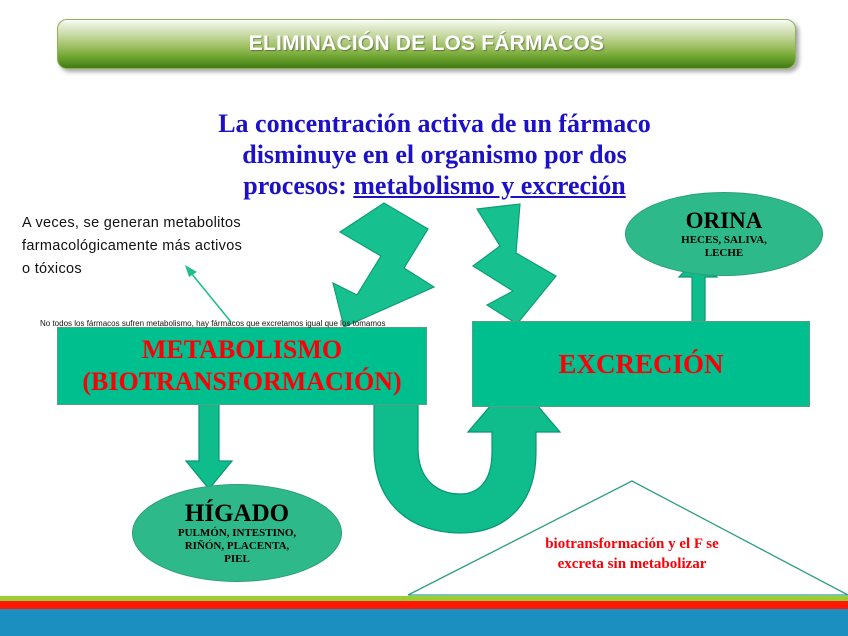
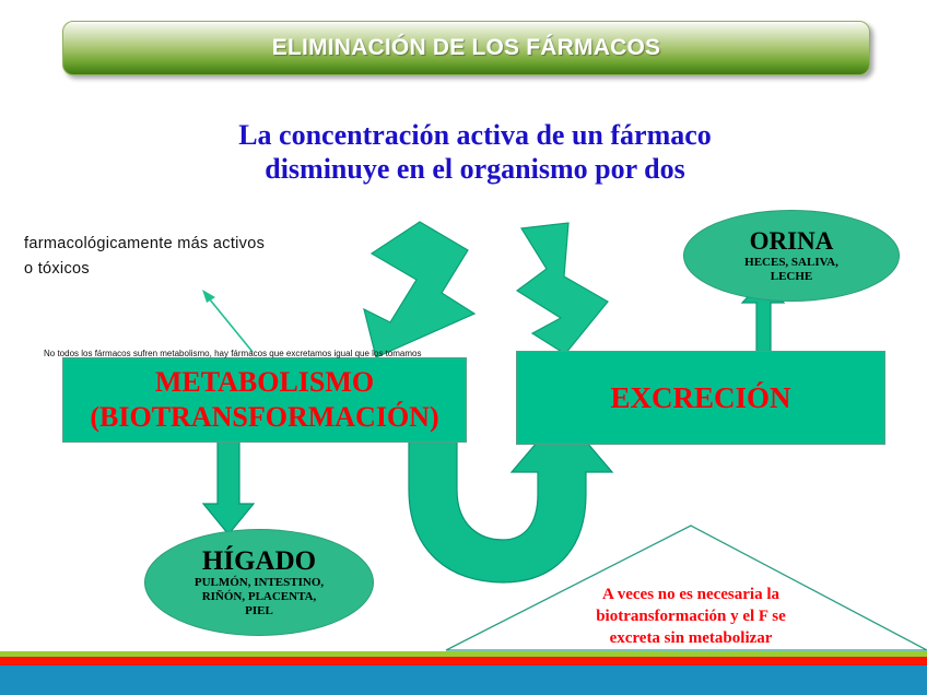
  ELIMINACIÓN DE LOS FÁRMACOS
  La concentración activa de un fármaco
  disminuye en el organismo por dos
- procesos: metabolismo y excreción
- A veces, se generan metabolitos
  farmacológicamente más activos
  o tóxicos
  No todos los fármacos sufren metabolismo, hay fármacos que excretamos igual que los tomamos
  METABOLISMO
  (BIOTRANSFORMACIÓN)
  EXCRECIÓN
  ORINA
  HECES, SALIVA,
  LECHE
  HÍGADO
  PULMÓN, INTESTINO,
  RIÑÓN, PLACENTA,
  PIEL
+ A veces no es necesaria la
  biotransformación y el F se
  excreta sin metabolizar
